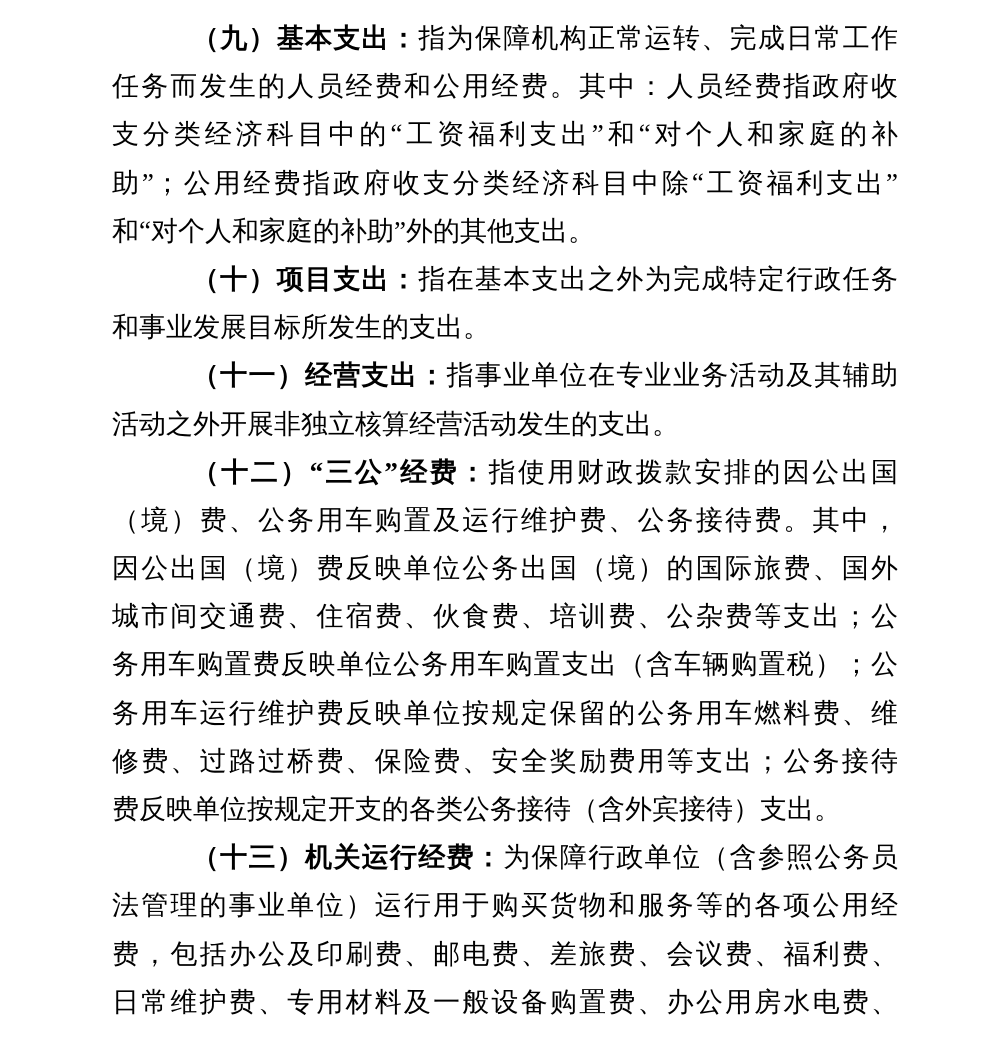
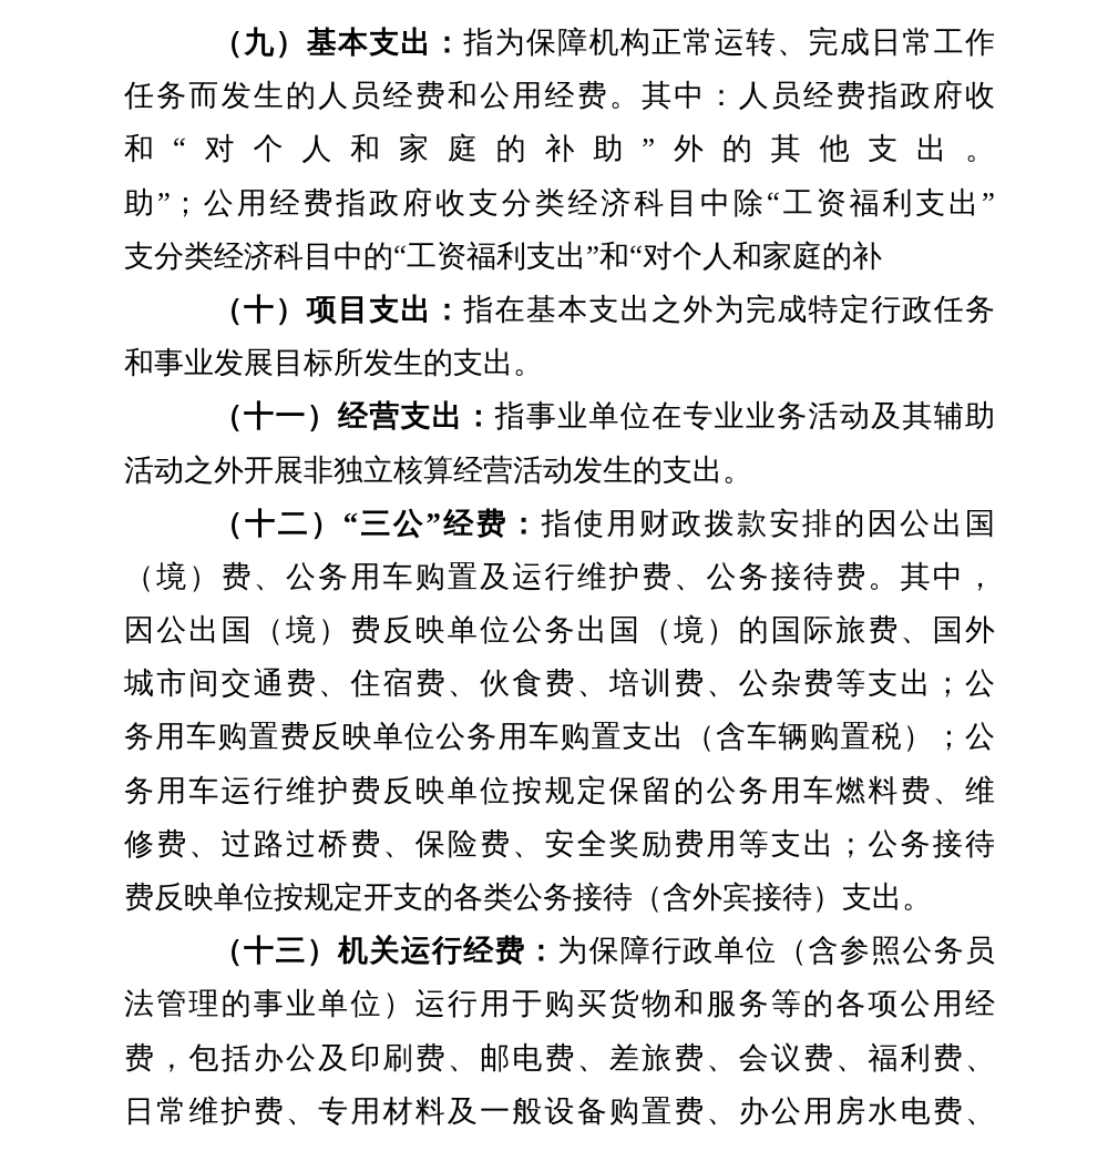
  （九）基本支出：指为保障机构正常运转、完成日常工作
  任务而发生的人员经费和公用经费。其中：人员经费指政府收
- 支分类经济科目中的“工资福利支出”和“对个人和家庭的补
+ 和“对个人和家庭的补助”外的其他支出。
  助”；公用经费指政府收支分类经济科目中除“工资福利支出”
- 和“对个人和家庭的补助”外的其他支出。
+ 支分类经济科目中的“工资福利支出”和“对个人和家庭的补
  （十）项目支出：指在基本支出之外为完成特定行政任务
  和事业发展目标所发生的支出。
  （十一）经营支出：指事业单位在专业业务活动及其辅助
  活动之外开展非独立核算经营活动发生的支出。
  （十二）“三公”经费：指使用财政拨款安排的因公出国
  （境）费、公务用车购置及运行维护费、公务接待费。其中，
  因公出国（境）费反映单位公务出国（境）的国际旅费、国外
  城市间交通费、住宿费、伙食费、培训费、公杂费等支出；公
  务用车购置费反映单位公务用车购置支出（含车辆购置税）；公
  务用车运行维护费反映单位按规定保留的公务用车燃料费、维
  修费、过路过桥费、保险费、安全奖励费用等支出；公务接待
  费反映单位按规定开支的各类公务接待（含外宾接待）支出。
  （十三）机关运行经费：为保障行政单位（含参照公务员
  法管理的事业单位）运行用于购买货物和服务等的各项公用经
  费，包括办公及印刷费、邮电费、差旅费、会议费、福利费、
  日常维护费、专用材料及一般设备购置费、办公用房水电费、
